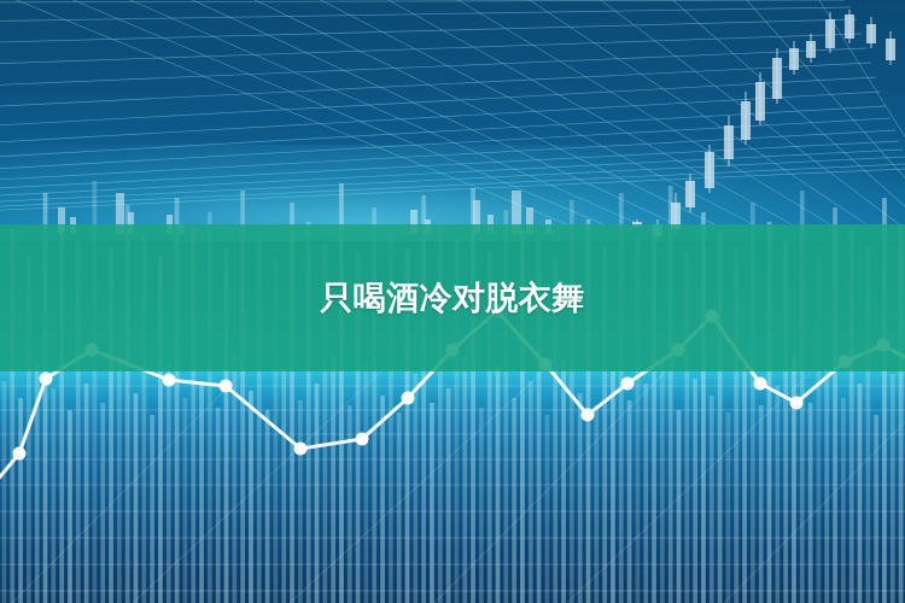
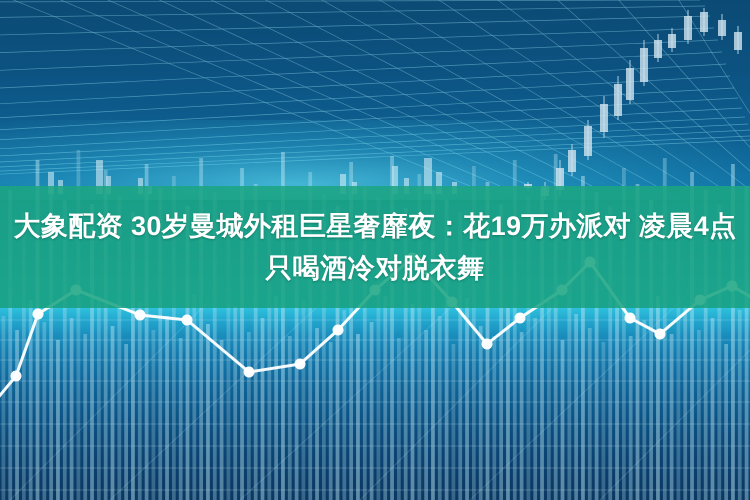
+ 大象配资 30岁曼城外租巨星奢靡夜：花19万办派对 凌晨4点
  只喝酒冷对脱衣舞
